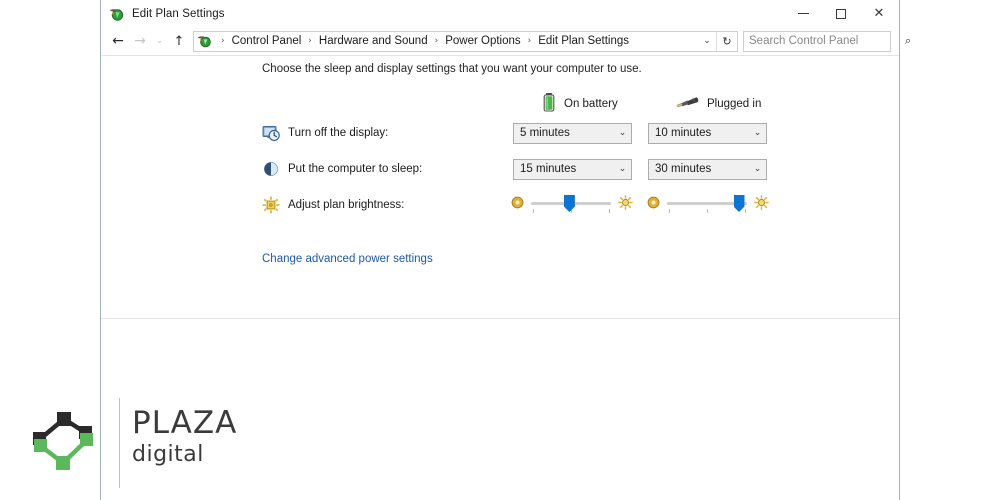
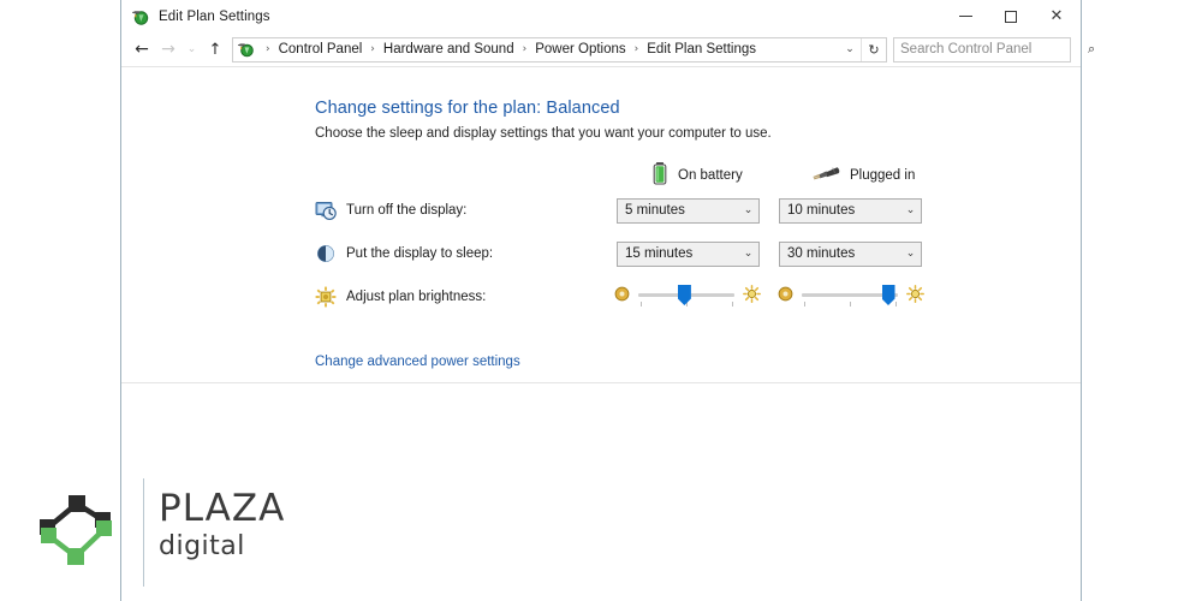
  Edit Plan Settings
  ✕
  ←
  →
  ⌄
  ↑
  ›
  Control Panel
  ›
  Hardware and Sound
  ›
  Power Options
  ›
  Edit Plan Settings
  ⌄
  ↻
  Search Control Panel
  ⌕
+ Change settings for the plan: Balanced
  Choose the sleep and display settings that you want your computer to use.
  On battery
  Plugged in
  Turn off the display:
  5 minutes
  ⌄
  10 minutes
  ⌄
- Put the computer to sleep:
+ Put the display to sleep:
  15 minutes
  ⌄
  30 minutes
  ⌄
  Adjust plan brightness:
  Change advanced power settings
  PLAZA
  digital
